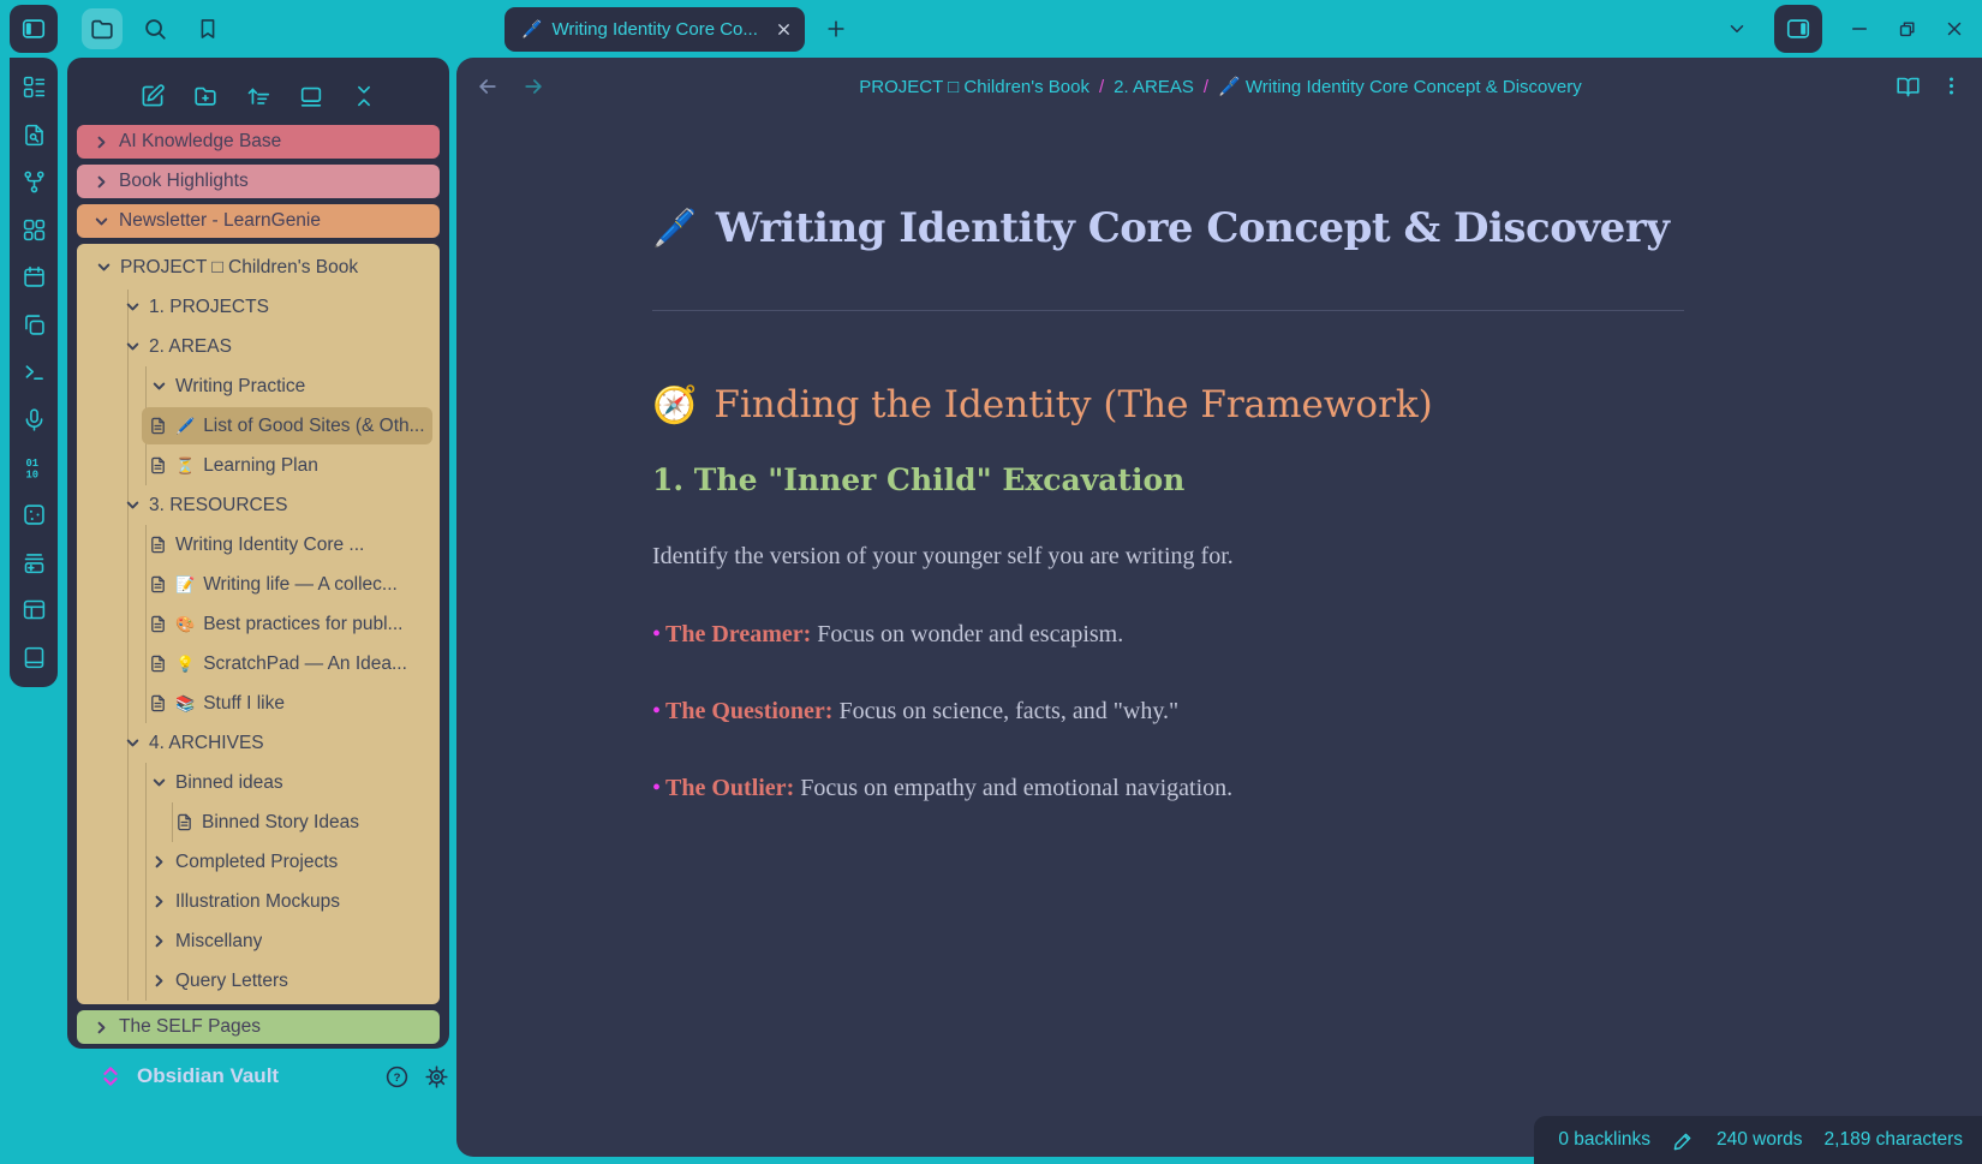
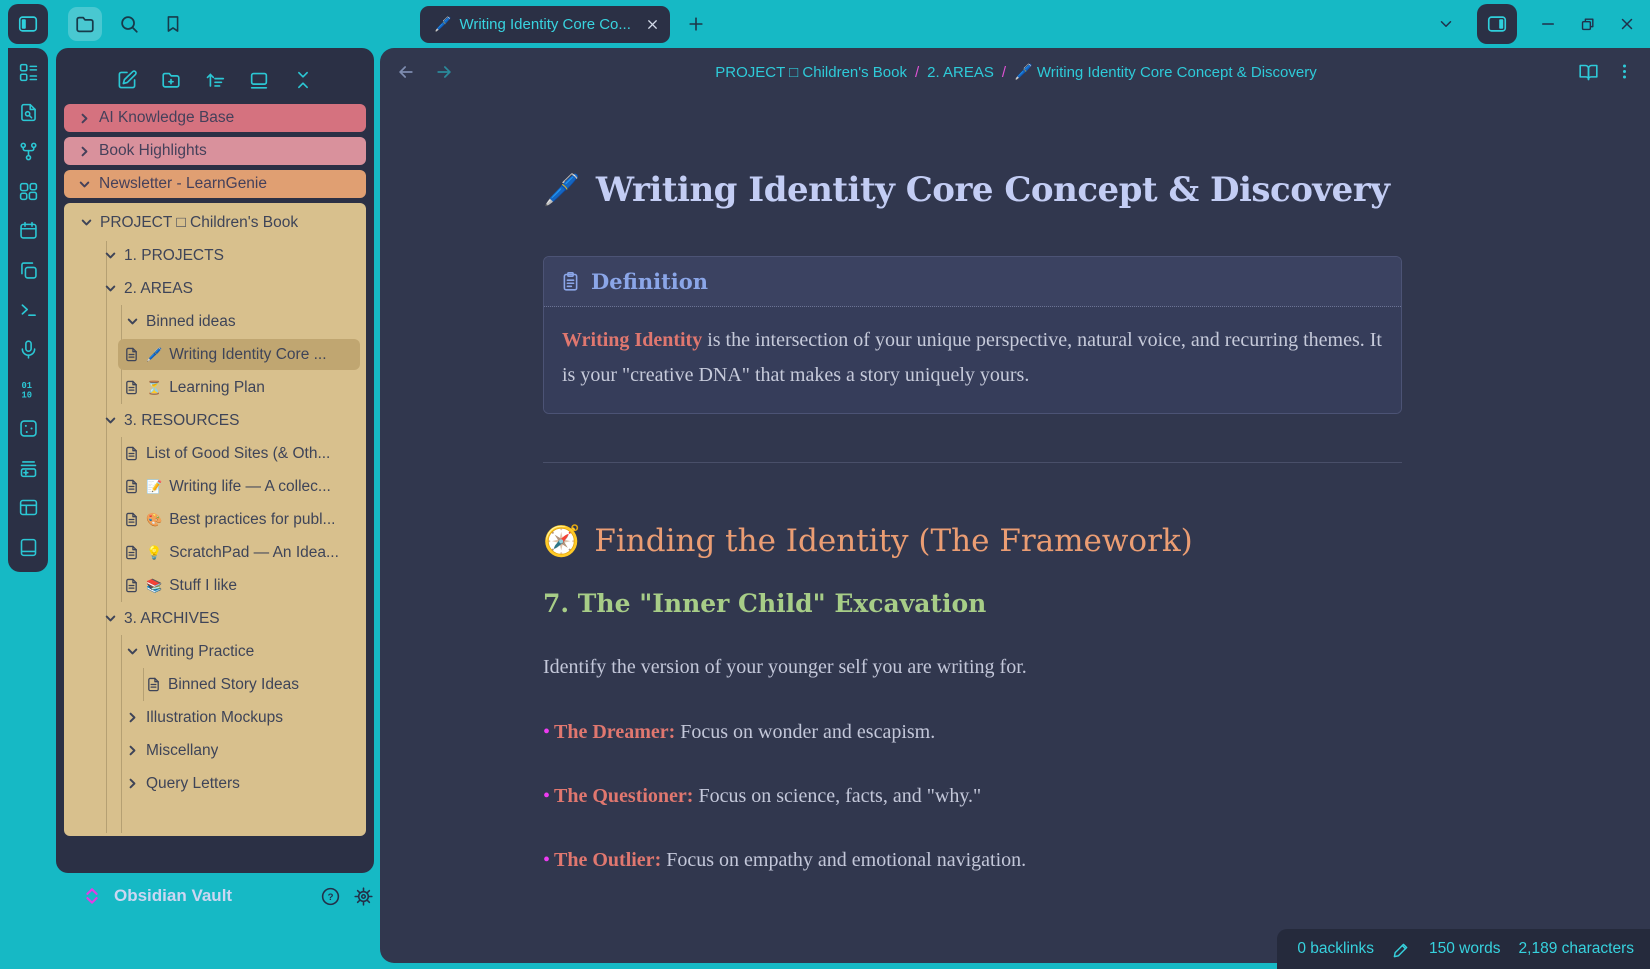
  🖊️
  Writing Identity Core Co...
  01
  10
  AI Knowledge Base
  Book Highlights
  Newsletter - LearnGenie
  PROJECT □ Children's Book
  1. PROJECTS
  2. AREAS
- Writing Practice
+ Binned ideas
  🖊️
- List of Good Sites (& Oth...
+ Writing Identity Core ...
  ⏳
  Learning Plan
  3. RESOURCES
- Writing Identity Core ...
+ List of Good Sites (& Oth...
  📝
  Writing life — A collec...
  🎨
  Best practices for publ...
  💡
  ScratchPad — An Idea...
  📚
  Stuff I like
- 4. ARCHIVES
+ 3. ARCHIVES
- Binned ideas
+ Writing Practice
  Binned Story Ideas
- Completed Projects
  Illustration Mockups
  Miscellany
  Query Letters
- The SELF Pages
  Obsidian Vault
  ?
  PROJECT □ Children's Book
  /
  2. AREAS
  /
  🖊️ Writing Identity Core Concept & Discovery
  🖊️
  Writing Identity Core Concept & Discovery
+ Definition
+ Writing Identity is the intersection of your unique perspective, natural voice, and recurring themes. It is your "creative DNA" that makes a story uniquely yours.
  🧭
  Finding the Identity (The Framework)
- 1. The "Inner Child" Excavation
+ 7. The "Inner Child" Excavation
  Identify the version of your younger self you are writing for.
  The Dreamer: Focus on wonder and escapism.
  The Questioner: Focus on science, facts, and "why."
  The Outlier: Focus on empathy and emotional navigation.
  0 backlinks
- 240 words
+ 150 words
  2,189 characters
